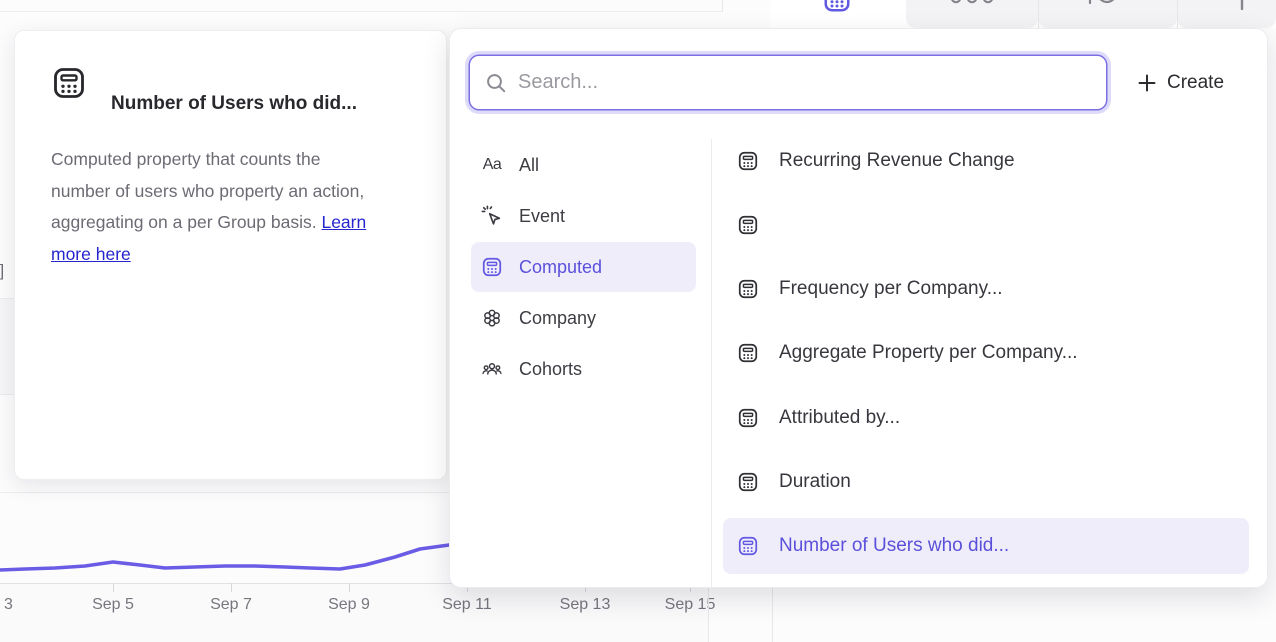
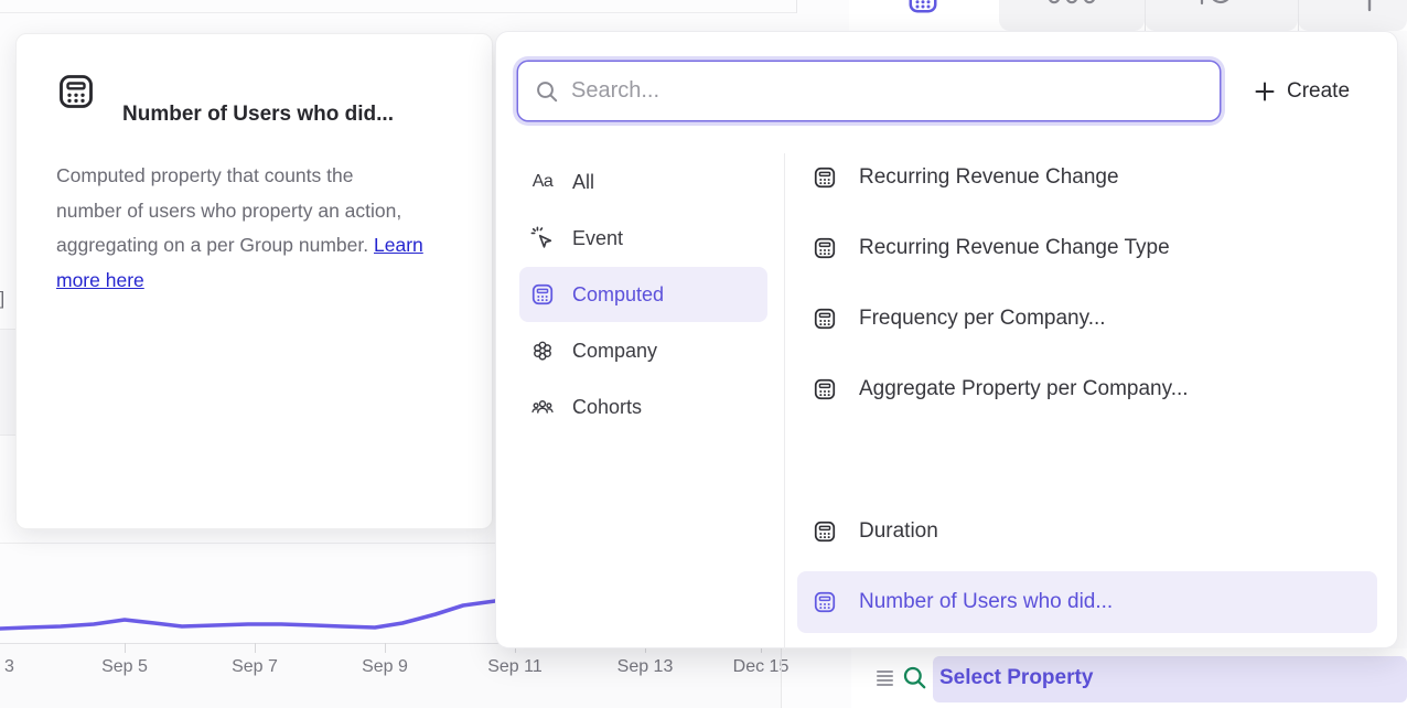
  Sep 5
  Sep 7
  Sep 9
  Sep 11
  Sep 13
- Sep 15
+ Dec 15
+ Select Property
  Number of Users who did...
  Computed property that counts the
  number of users who property an action,
- aggregating on a per Group basis. Learn more here
+ aggregating on a per Group number. Learn more here
  Search...
  Create
  Aa
  All
  Event
  Computed
  Company
  Cohorts
  Recurring Revenue Change
+ Recurring Revenue Change Type
  Frequency per Company...
  Aggregate Property per Company...
- Attributed by...
  Duration
  Number of Users who did...
